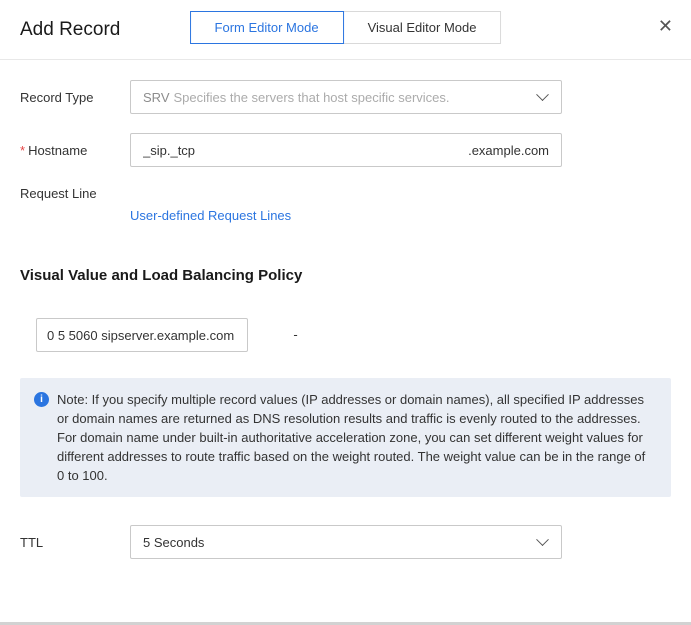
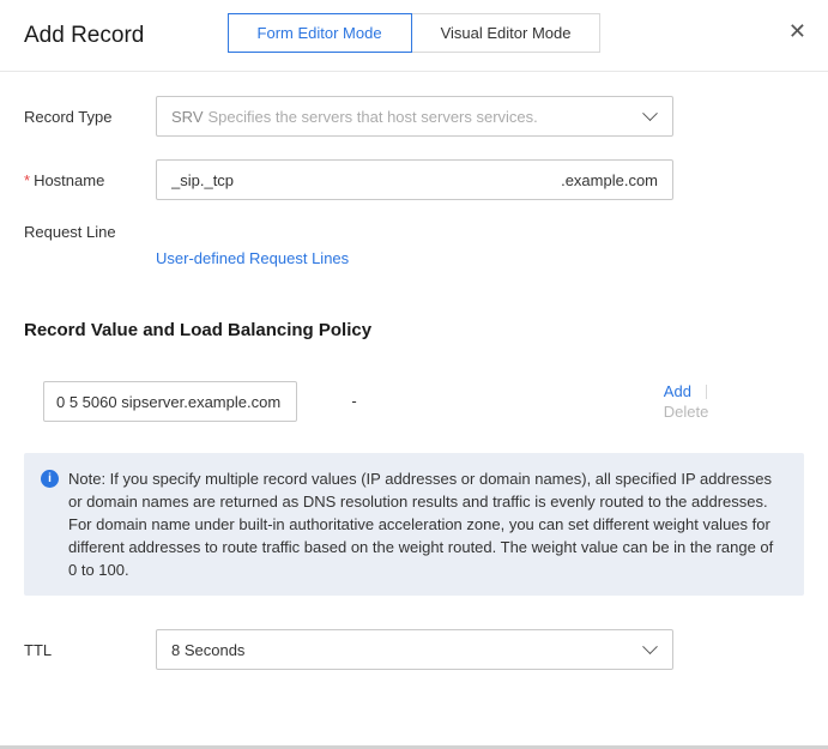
  Add Record
  Form Editor Mode
  Visual Editor Mode
  ✕
  Record Type
- SRV Specifies the servers that host specific services.
+ SRV Specifies the servers that host servers services.
  * Hostname
  _sip._tcp
  .example.com
  Request Line
  User-defined Request Lines
- Visual Value and Load Balancing Policy
+ Record Value and Load Balancing Policy
  0 5 5060 sipserver.example.com
  -
+ Add
+ Delete
  i
  Note: If you specify multiple record values (IP addresses or domain names), all specified IP addresses or domain names are returned as DNS resolution results and traffic is evenly routed to the addresses. For domain name under built-in authoritative acceleration zone, you can set different weight values for different addresses to route traffic based on the weight routed. The weight value can be in the range of 0 to 100.
  TTL
- 5 Seconds
+ 8 Seconds
